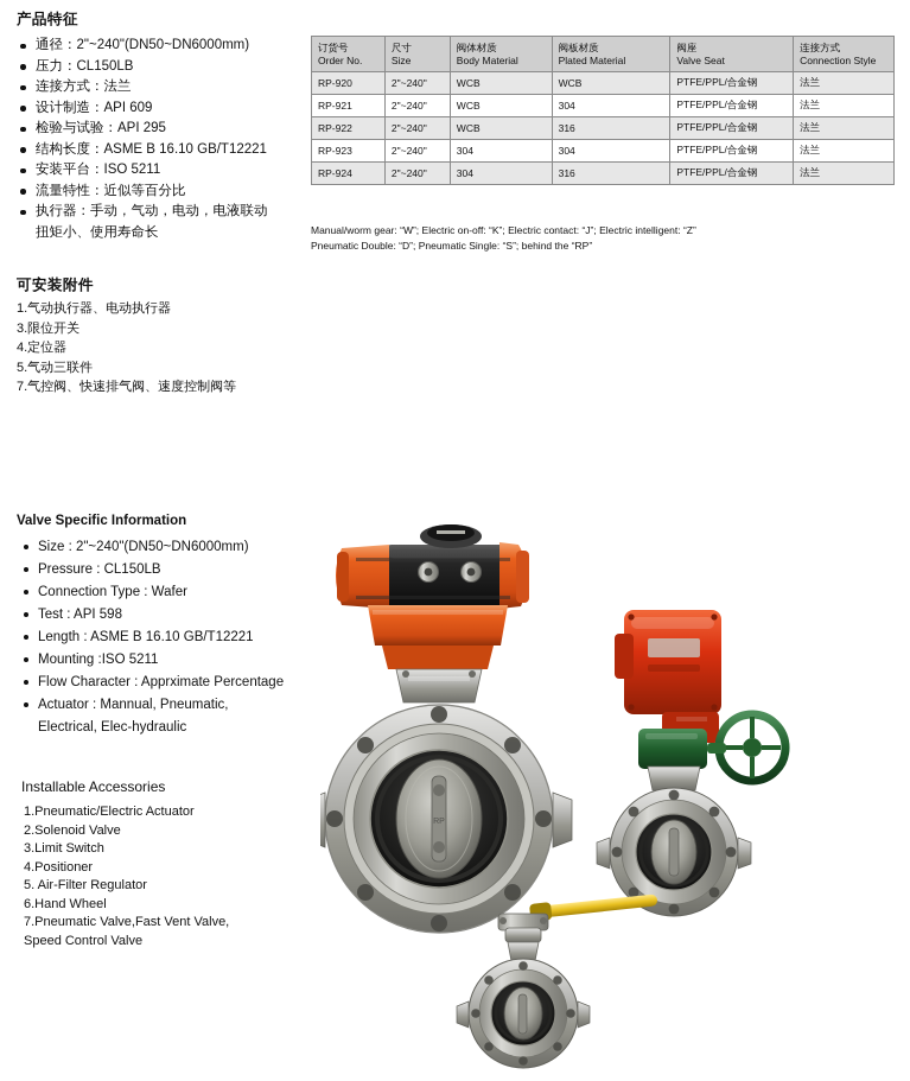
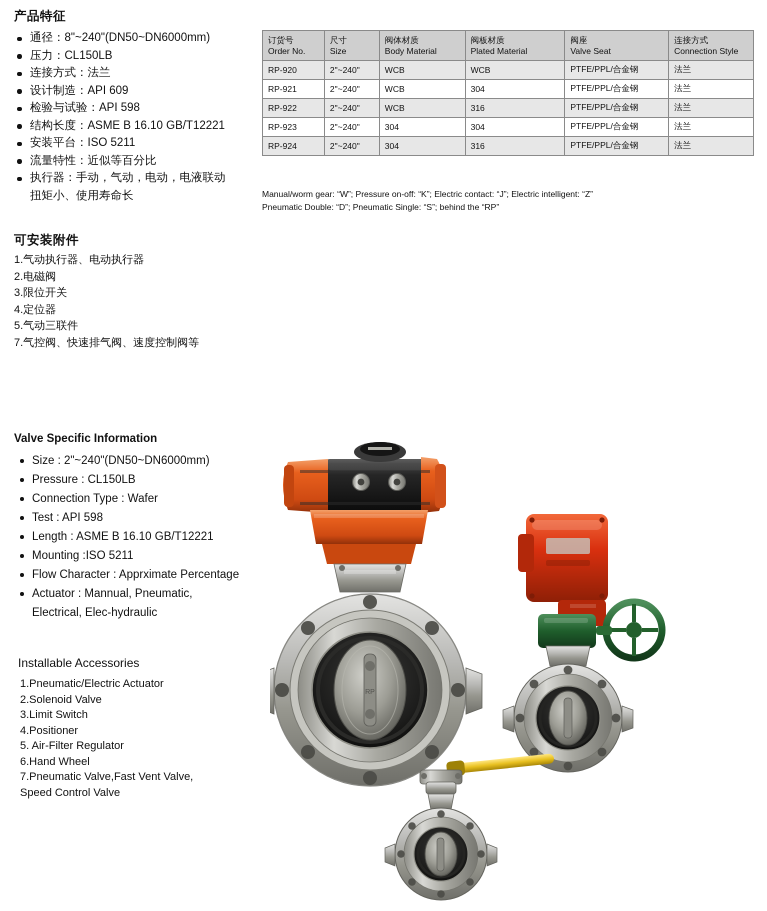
  产品特征
- 通径：2"~240"(DN50~DN6000mm)
+ 通径：8"~240"(DN50~DN6000mm)
  压力：CL150LB
  连接方式：法兰
  设计制造：API 609
- 检验与试验：API 295
+ 检验与试验：API 598
  结构长度：ASME B 16.10 GB/T12221
  安装平台：ISO 5211
  流量特性：近似等百分比
  执行器：手动，气动，电动，电液联动
  扭矩小、使用寿命长
  可安装附件
  1.气动执行器、电动执行器
+ 2.电磁阀
  3.限位开关
  4.定位器
  5.气动三联件
  7.气控阀、快速排气阀、速度控制阀等
  订货号 Order No.	尺寸 Size	阀体材质 Body Material	阀板材质 Plated Material	阀座 Valve Seat	连接方式 Connection Style
  RP-920	2"~240"	WCB	WCB	PTFE/PPL/合金钢	法兰
  RP-921	2"~240"	WCB	304	PTFE/PPL/合金钢	法兰
  RP-922	2"~240"	WCB	316	PTFE/PPL/合金钢	法兰
  RP-923	2"~240"	304	304	PTFE/PPL/合金钢	法兰
  RP-924	2"~240"	304	316	PTFE/PPL/合金钢	法兰
- Manual/worm gear: “W”; Electric on-off: “K”; Electric contact: “J”; Electric intelligent: “Z”
+ Manual/worm gear: “W”; Pressure on-off: “K”; Electric contact: “J”; Electric intelligent: “Z”
  Pneumatic Double: “D”; Pneumatic Single: “S”; behind the “RP”
  Valve Specific Information
  Size : 2"~240"(DN50~DN6000mm)
  Pressure : CL150LB
  Connection Type : Wafer
  Test : API 598
  Length : ASME B 16.10 GB/T12221
  Mounting :ISO 5211
  Flow Character : Apprximate Percentage
  Actuator : Mannual, Pneumatic,
  Electrical, Elec-hydraulic
  Installable Accessories
  1.Pneumatic/Electric Actuator
  2.Solenoid Valve
  3.Limit Switch
  4.Positioner
  5. Air-Filter Regulator
  6.Hand Wheel
  7.Pneumatic Valve,Fast Vent Valve,
  Speed Control Valve
